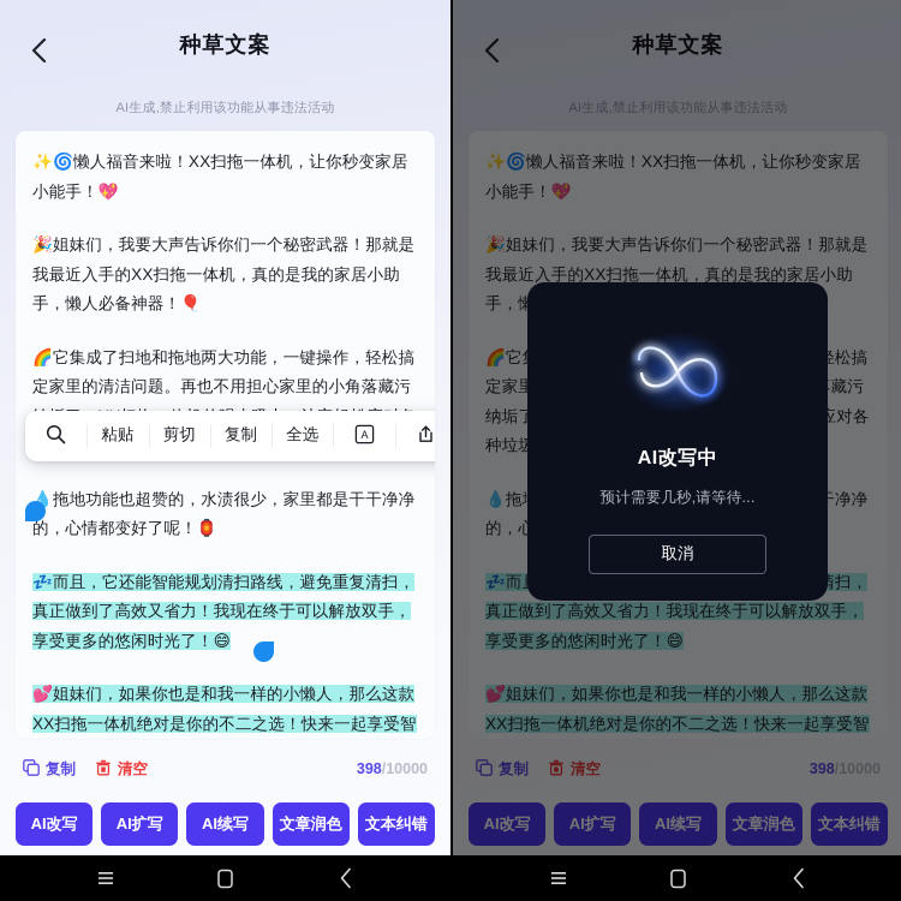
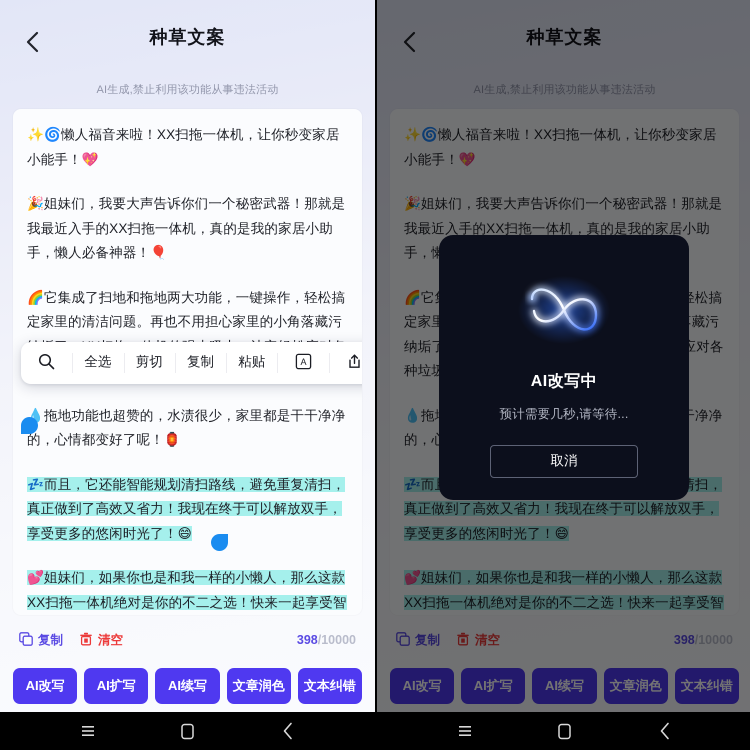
  种草文案
  AI生成,禁止利用该功能从事违法活动
  ✨🌀懒人福音来啦！XX扫拖一体机，让你秒变家居小能手！💖
  🎉姐妹们，我要大声告诉你们一个秘密武器！那就是我最近入手的XX扫拖一体机，真的是我的家居小助手，懒人必备神器！🎈
  💧拖地功能也超赞的，水渍很少，家里都是干干净净的，心情都变好了呢！🏮
  💤而且，它还能智能规划清扫路线，避免重复清扫，真正做到了高效又省力！我现在终于可以解放双手，享受更多的悠闲时光了！😄
  💕姐妹们，如果你也是和我一样的小懒人，那么这款XX扫拖一体机绝对是你的不二之选！快来一起享受智
- 粘贴
+ 全选
  剪切
  复制
- 全选
+ 粘贴
  A
  复制
  清空
  398/10000
  AI改写
  AI扩写
  AI续写
  文章润色
  文本纠错
  种草文案
  AI生成,禁止利用该功能从事违法活动
  ✨🌀懒人福音来啦！XX扫拖一体机，让你秒变家居小能手！💖
  🎉姐妹们，我要大声告诉你们一个秘密武器！那就是我最近入手的XX扫拖一体机，真的是我的家居小助手，
  💕姐妹们，如果你也是和我一样的小懒人，那么这款XX扫拖一体机绝对是你的不二之选！快来一起享受智
  复制
  清空
  398/10000
  AI改写
  AI扩写
  AI续写
  文章润色
  文本纠错
  AI改写中
  预计需要几秒,请等待...
  取消
